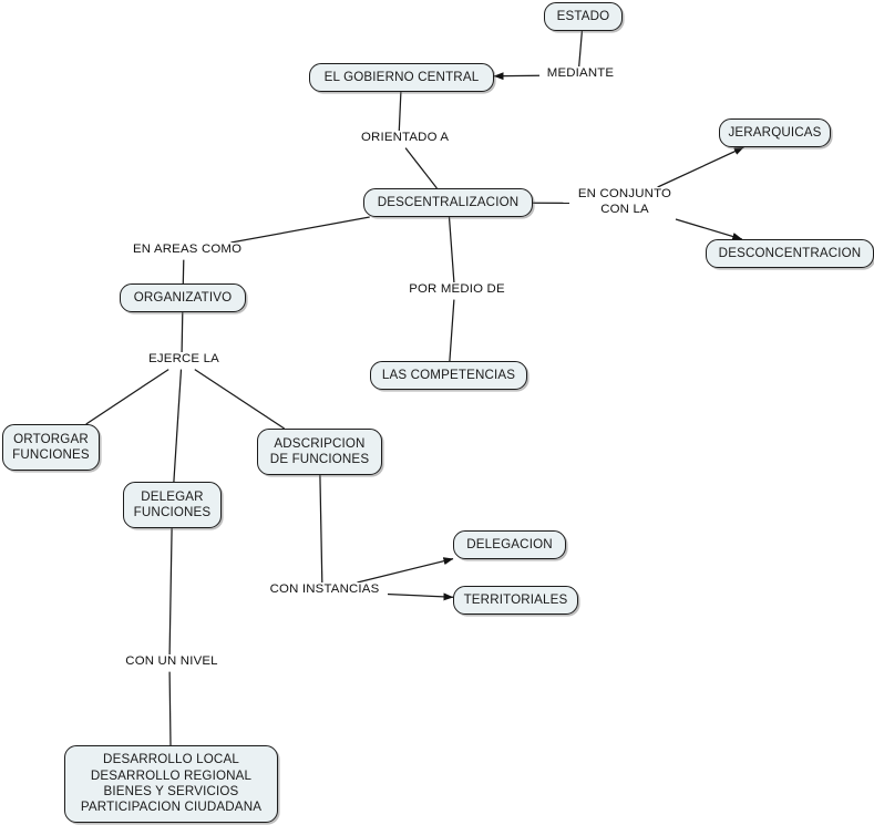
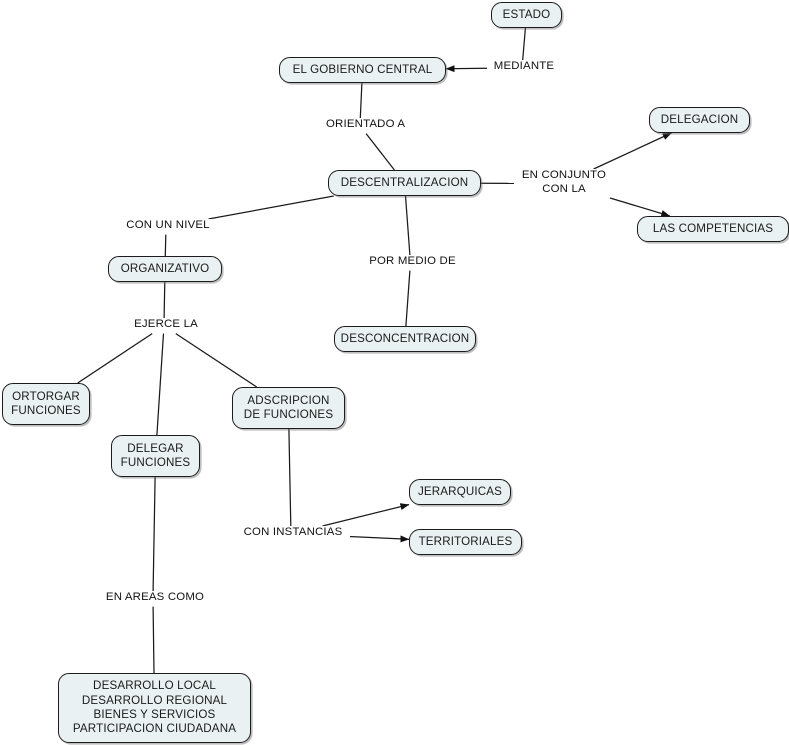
  ESTADO
  EL GOBIERNO CENTRAL
  DESCENTRALIZACION
- JERARQUICAS
+ DELEGACION
- DESCONCENTRACION
+ LAS COMPETENCIAS
  ORGANIZATIVO
- LAS COMPETENCIAS
+ DESCONCENTRACION
  ORTORGAR
  FUNCIONES
  ADSCRIPCION
  DE FUNCIONES
  DELEGAR
  FUNCIONES
- DELEGACION
+ JERARQUICAS
  TERRITORIALES
  DESARROLLO LOCAL
  DESARROLLO REGIONAL
  BIENES Y SERVICIOS
  PARTICIPACION CIUDADANA
  MEDIANTE
  ORIENTADO A
  EN CONJUNTO
  CON LA
- EN AREAS COMO
+ CON UN NIVEL
  POR MEDIO DE
  EJERCE LA
  CON INSTANCIAS
- CON UN NIVEL
+ EN AREAS COMO
